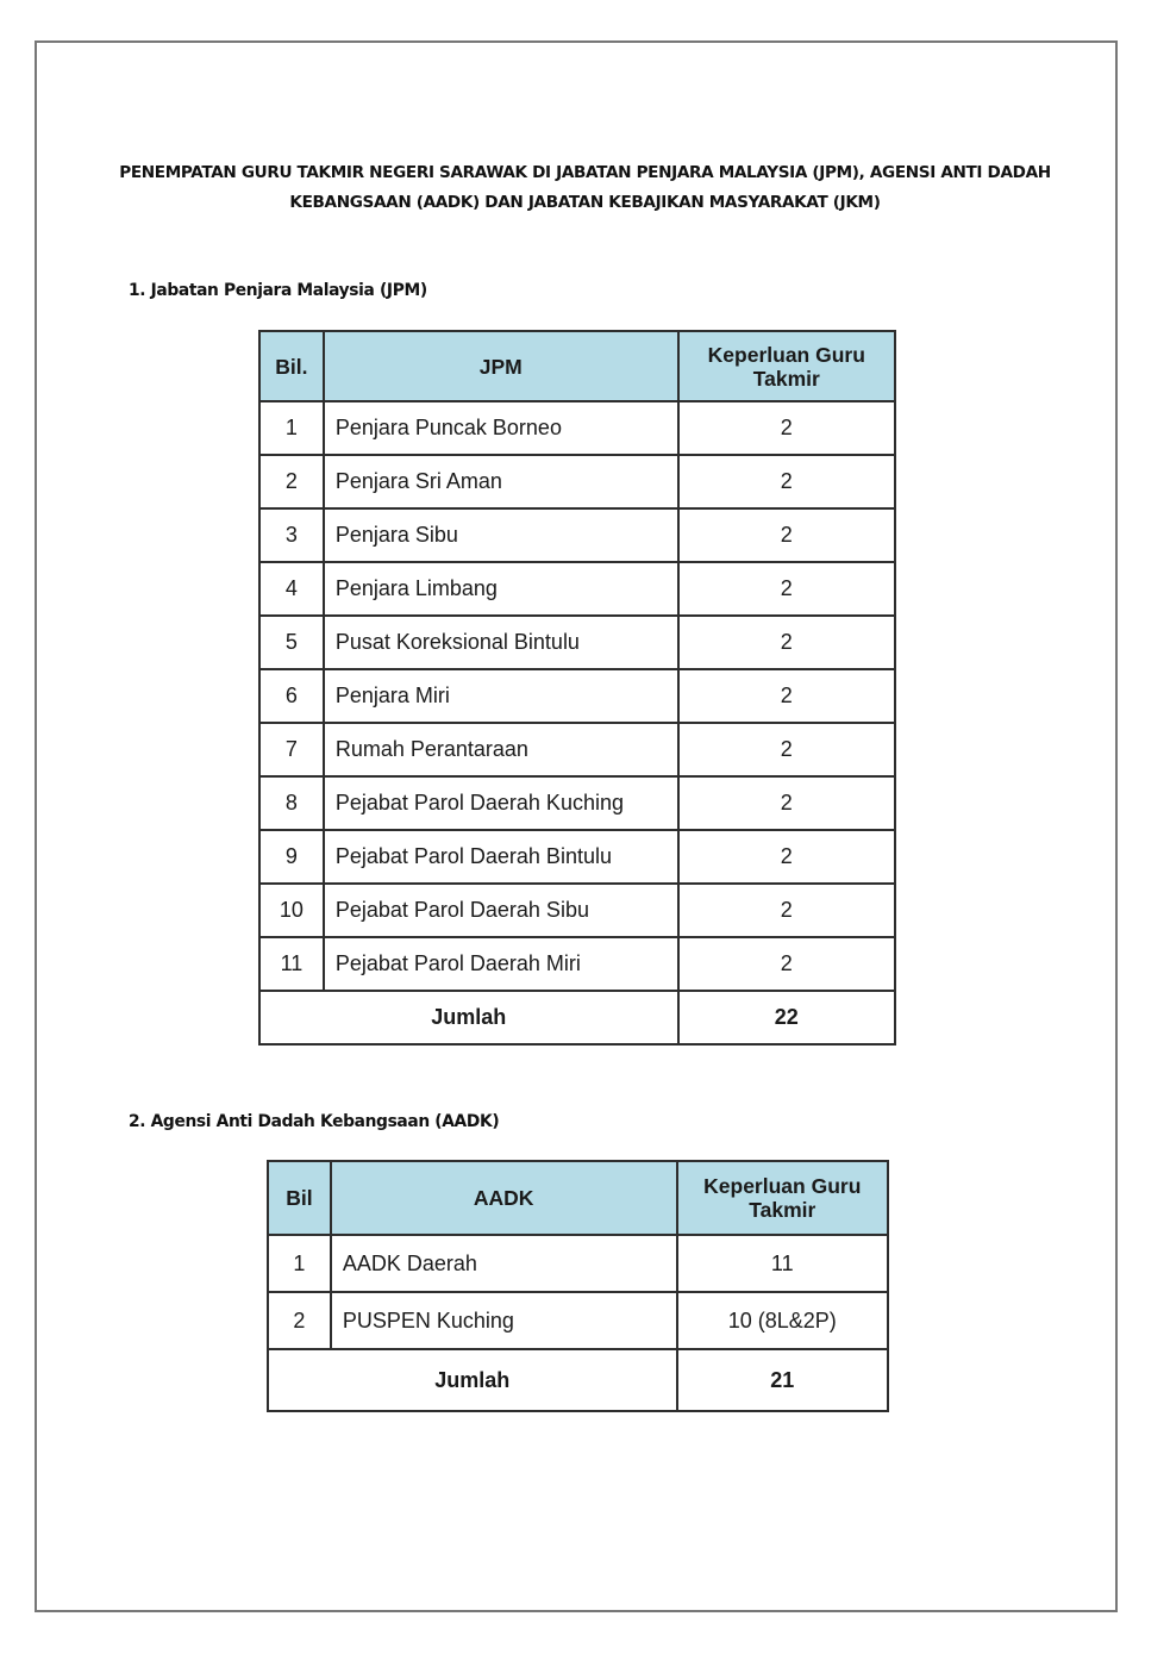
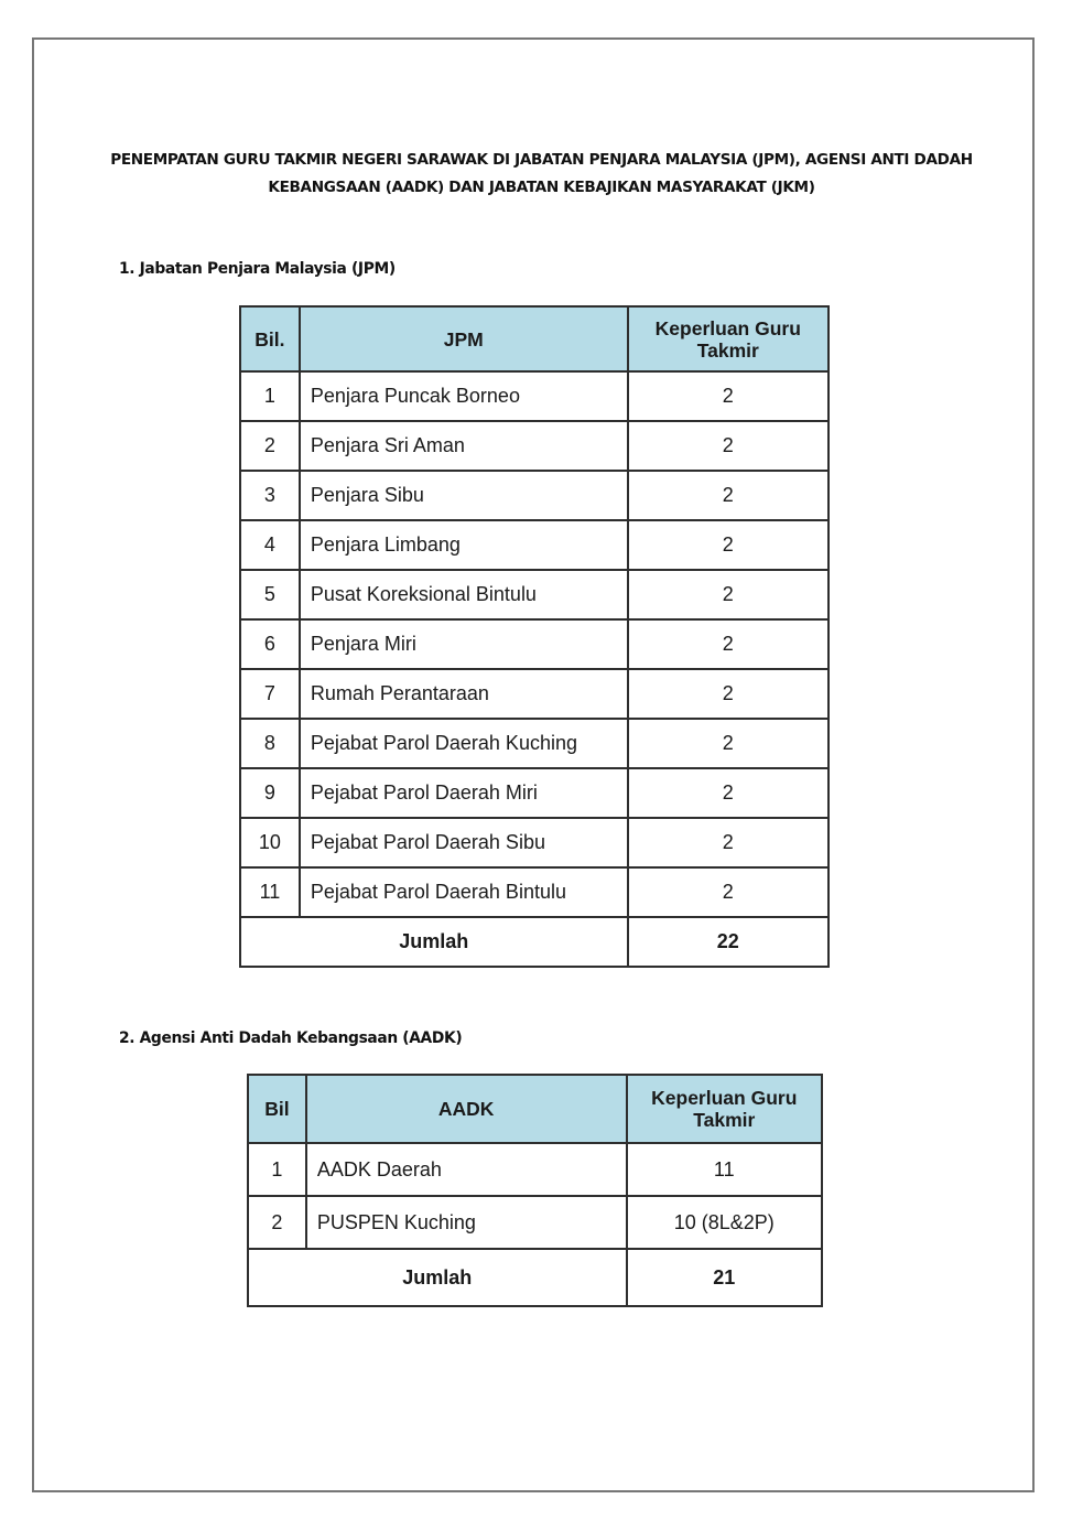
  PENEMPATAN GURU TAKMIR NEGERI SARAWAK DI JABATAN PENJARA MALAYSIA (JPM), AGENSI ANTI DADAH
  KEBANGSAAN (AADK) DAN JABATAN KEBAJIKAN MASYARAKAT (JKM)
  1. Jabatan Penjara Malaysia (JPM)
  Bil.	JPM	Keperluan Guru Takmir
  1	Penjara Puncak Borneo	2
  2	Penjara Sri Aman	2
  3	Penjara Sibu	2
  4	Penjara Limbang	2
  5	Pusat Koreksional Bintulu	2
  6	Penjara Miri	2
  7	Rumah Perantaraan	2
  8	Pejabat Parol Daerah Kuching	2
- 9	Pejabat Parol Daerah Bintulu	2
+ 9	Pejabat Parol Daerah Miri	2
  10	Pejabat Parol Daerah Sibu	2
- 11	Pejabat Parol Daerah Miri	2
+ 11	Pejabat Parol Daerah Bintulu	2
  Jumlah	22
  2. Agensi Anti Dadah Kebangsaan (AADK)
  Bil	AADK	Keperluan Guru Takmir
  1	AADK Daerah	11
  2	PUSPEN Kuching	10 (8L&2P)
  Jumlah	21
